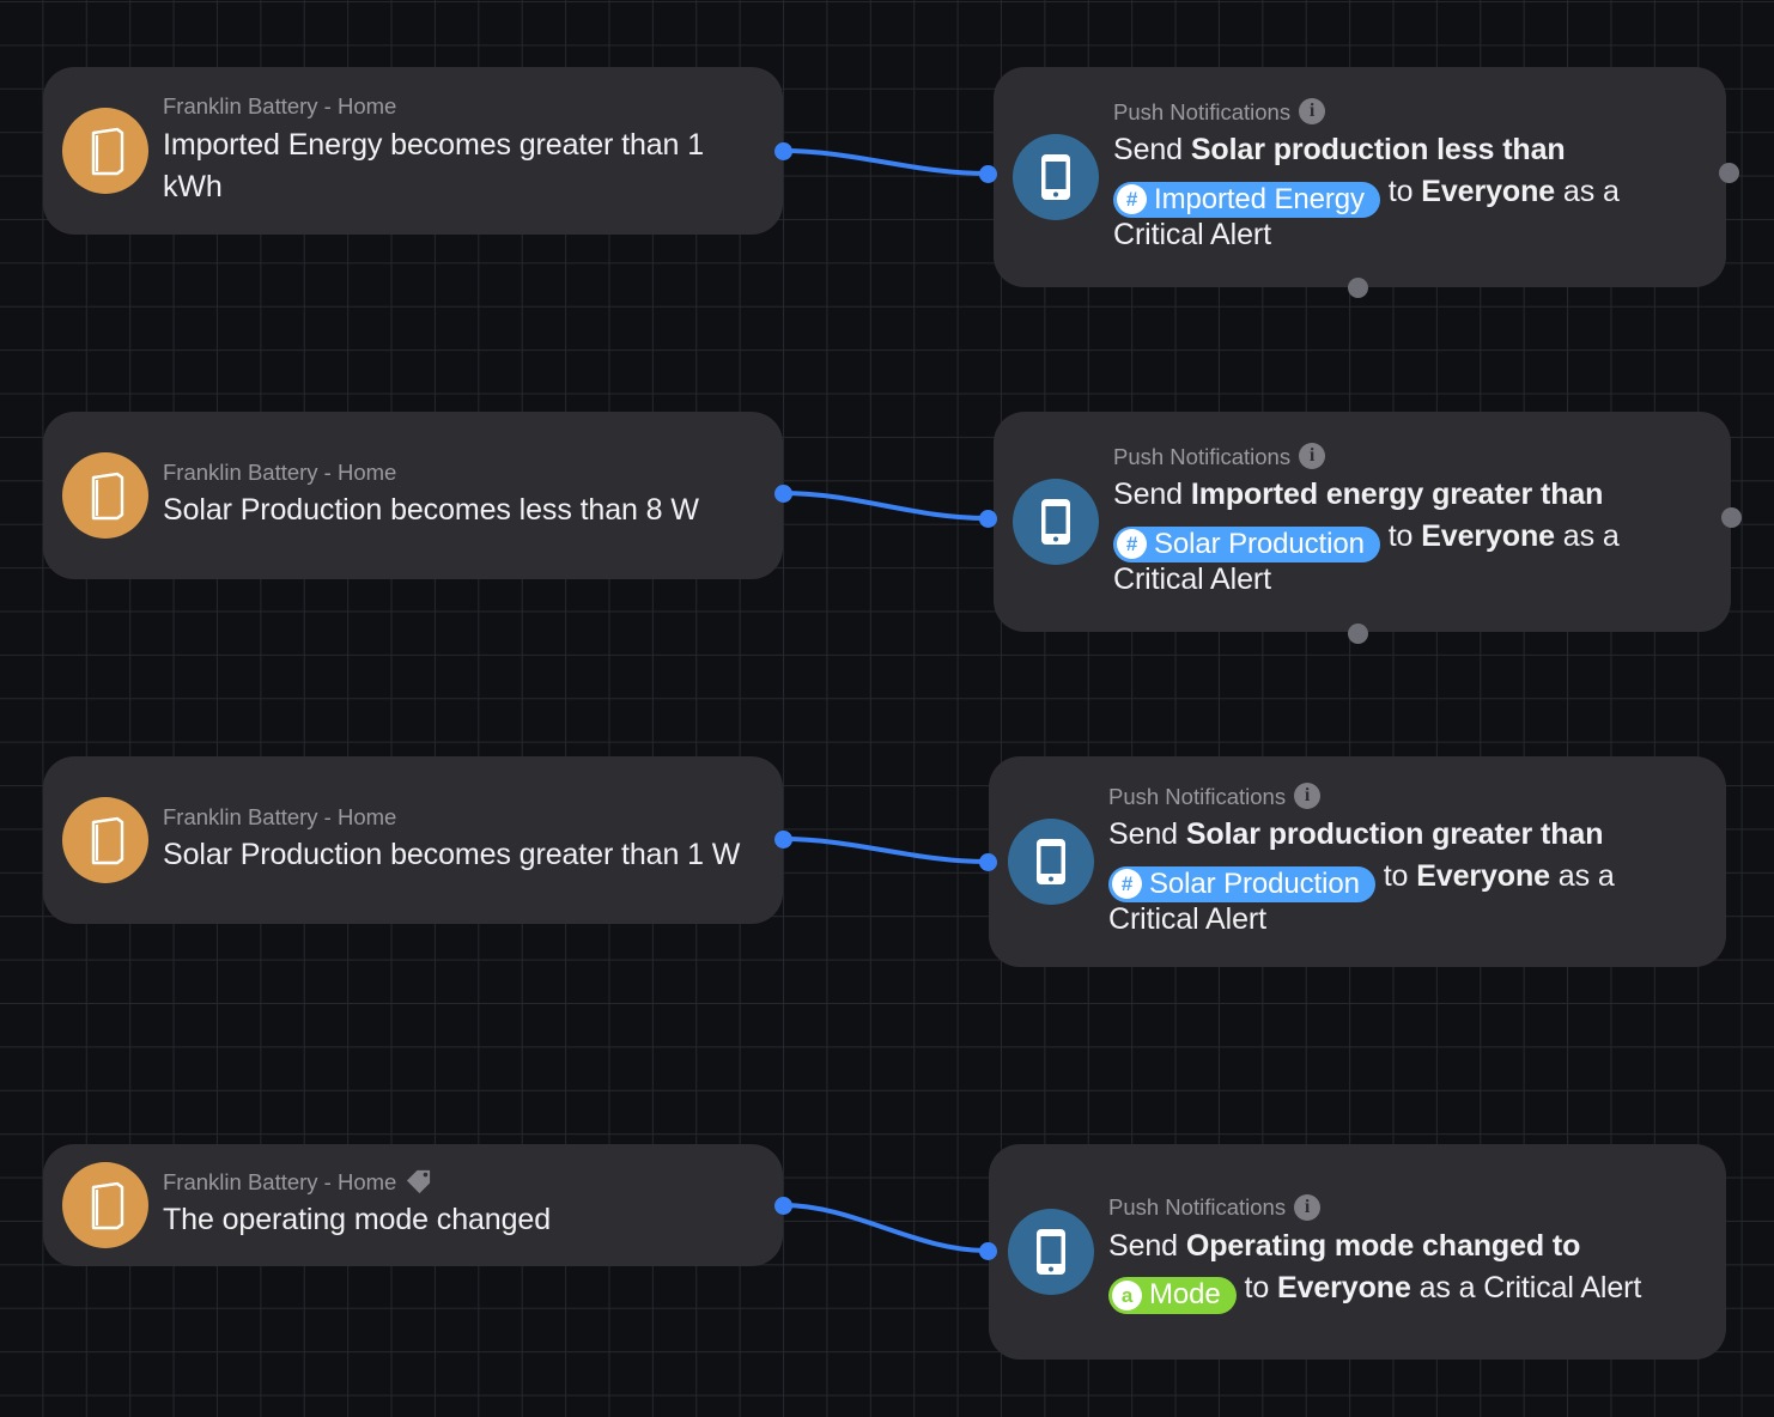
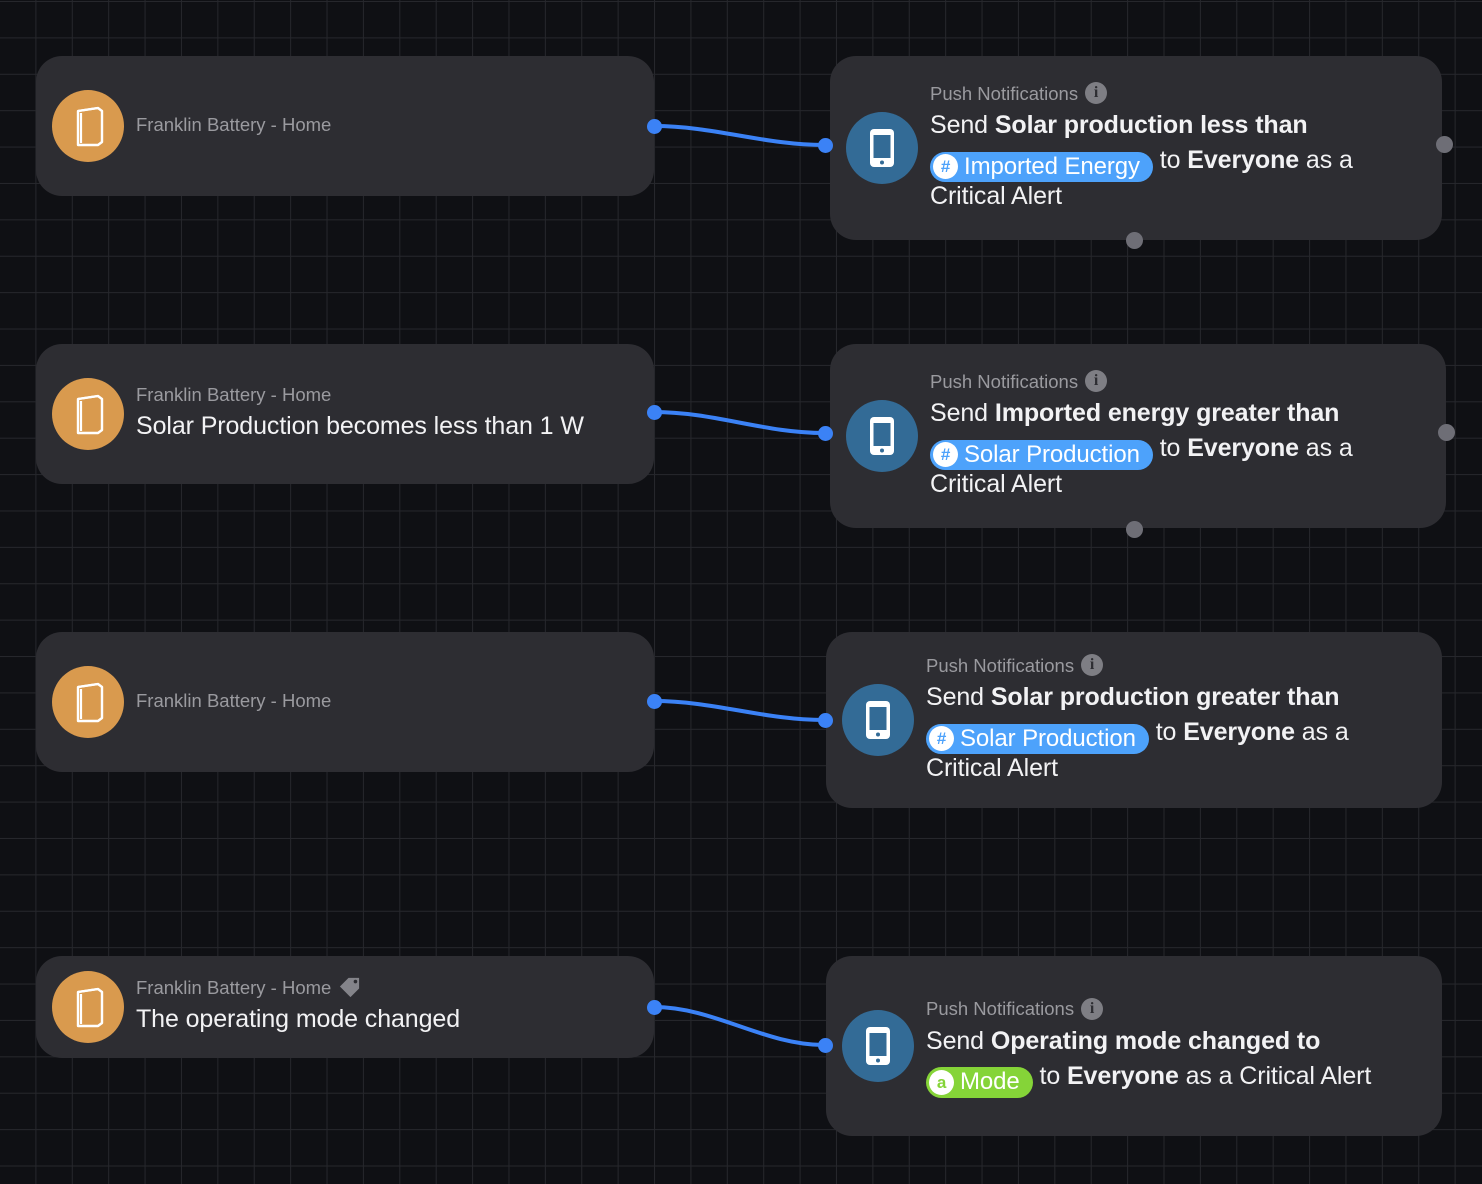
  Franklin Battery - Home
- Imported Energy becomes greater than 1 kWh
  Push Notifications
  i
  Send Solar production less than
  #
  Imported Energy
  to Everyone as a Critical Alert
  Franklin Battery - Home
- Solar Production becomes less than 8 W
+ Solar Production becomes less than 1 W
  Push Notifications
  i
  Send Imported energy greater than
  #
  Solar Production
  to Everyone as a Critical Alert
  Franklin Battery - Home
- Solar Production becomes greater than 1 W
  Push Notifications
  i
  Send Solar production greater than
  #
  Solar Production
  to Everyone as a Critical Alert
  Franklin Battery - Home
  The operating mode changed
  Push Notifications
  i
  Send Operating mode changed to
  a
  Mode
  to Everyone as a Critical Alert
